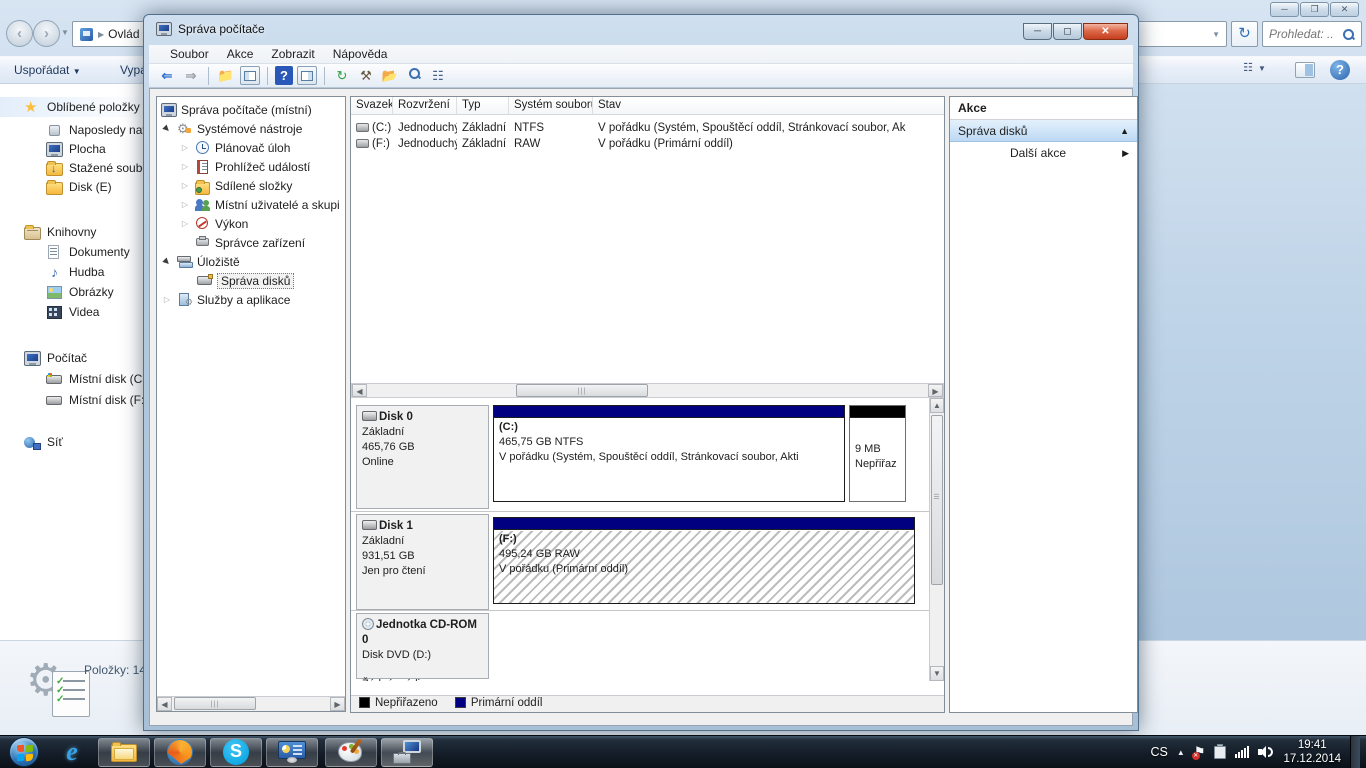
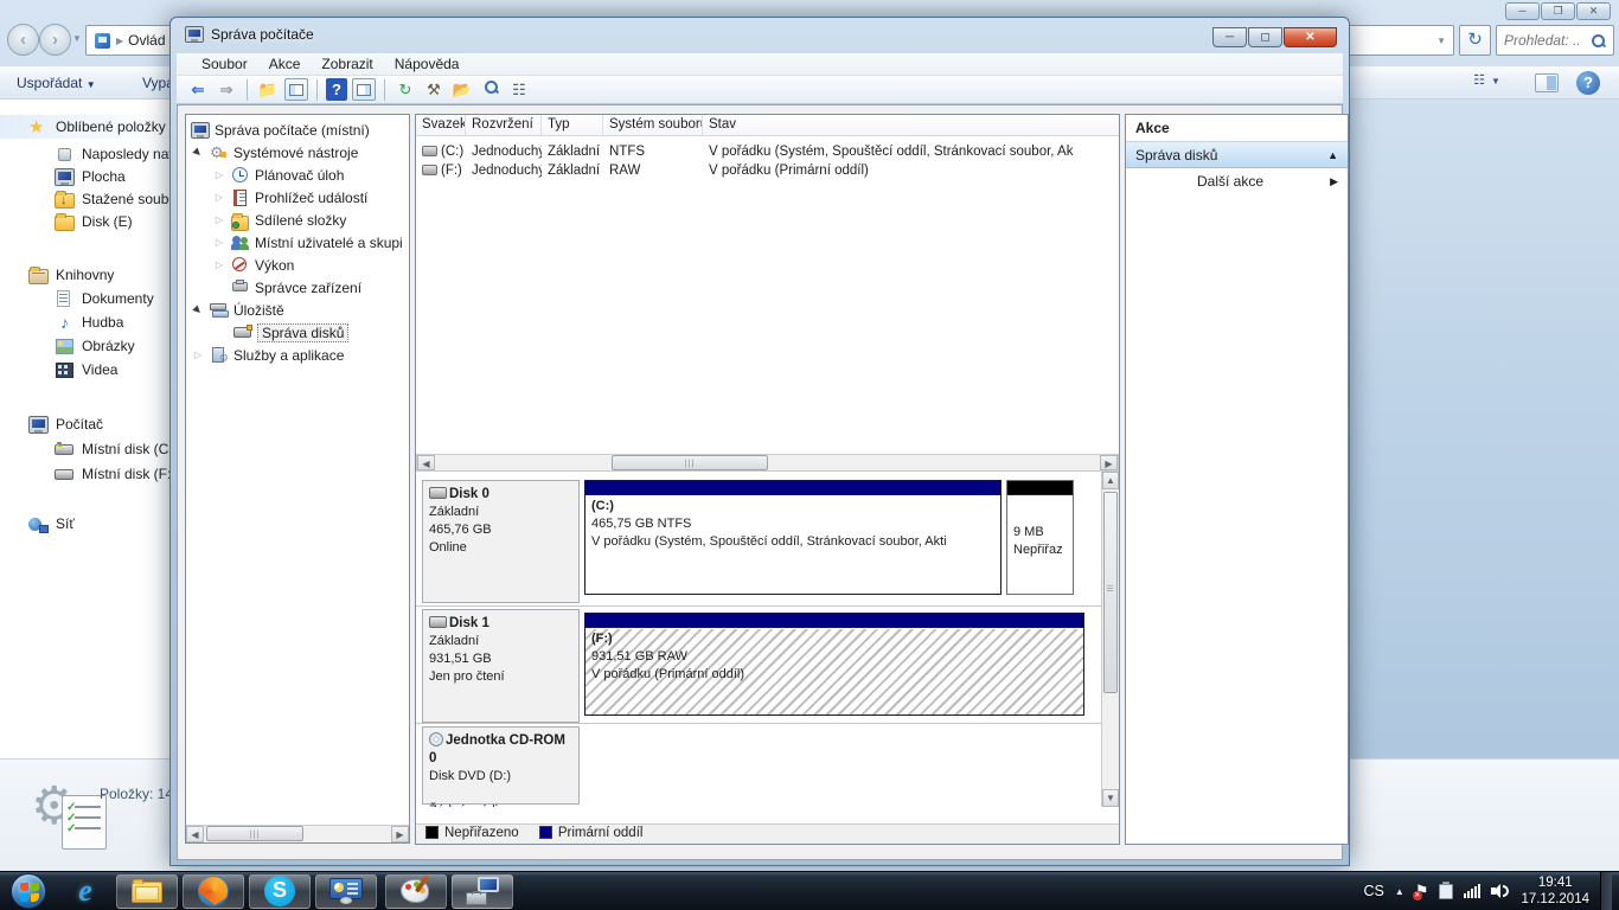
  ─
  ❐
  ✕
  ‹
  ›
  ▼
  ▶
  Ovlád
  ▼
  ↻
  Prohledat: ..
  Uspořádat ▼
  Vyp
  ☷ ▼
  ?
  ★
  Oblíbené položky
  Naposledy na
  Plocha
  ↓
  Stažené soub
  Disk (E)
  Knihovny
  Dokumenty
  ♪
  Hudba
  Obrázky
  Videa
  Počítač
  Místní disk (C
  Místní disk (F
  Síť
  ⚙
  ✓
  ✓
  ✓
  Položky: 1
  Správa počítače
  ─
  ◻
  ✕
  Soubor
  Akce
  Zobrazit
  Nápověda
  ⇐
  ⇒
  📁
  ?
  ↻
  ⚒
  📂
  ☷
  Správa počítače (místní)
  ⚙
  Systémové nástroje
  ▷
  Plánovač úloh
  ▷
  Prohlížeč událostí
  ▷
  Sdílené složky
  ▷
  Místní uživatelé a skupi
  ▷
  Výkon
  Správce zařízení
  Úložiště
  Správa disků
  ▷
  ⚙
  Služby a aplikace
  ◀
  ▶
  Svazek
  Rozvržení
  Typ
  Systém soubor
  Stav
  (C:)
  Jednoduch
  Základní
  NTFS
  V pořádku (Systém, Spouštěcí oddíl, Stránkovací soubor, Ak
  (F:)
  Jednoduch
  Základní
  RAW
  V pořádku (Primární oddíl)
  ◀
  ▶
  Disk 0
  Základní
  465,76 GB
  Online
  (C:)
  465,75 GB NTFS
  V pořádku (Systém, Spouštěcí oddíl, Stránkovací soubor, Akti
  9 MB
  Nepřiřaz
  Disk 1
  Základní
  931,51 GB
  Jen pro čtení
  (F:)
- 495,24 GB RAW
+ 931,51 GB RAW
  V pořádku (Primární oddíl)
  Jednotka CD-ROM 0
  Disk DVD (D:)
  ▲
  ▼
  Nepřiřazeno Primární oddíl
  Akce
  Správa disků
  ▲
  Další akce
  ▶
  e
  S
  CS
  ▲
  ⚑
  19:41
  17.12.2014
